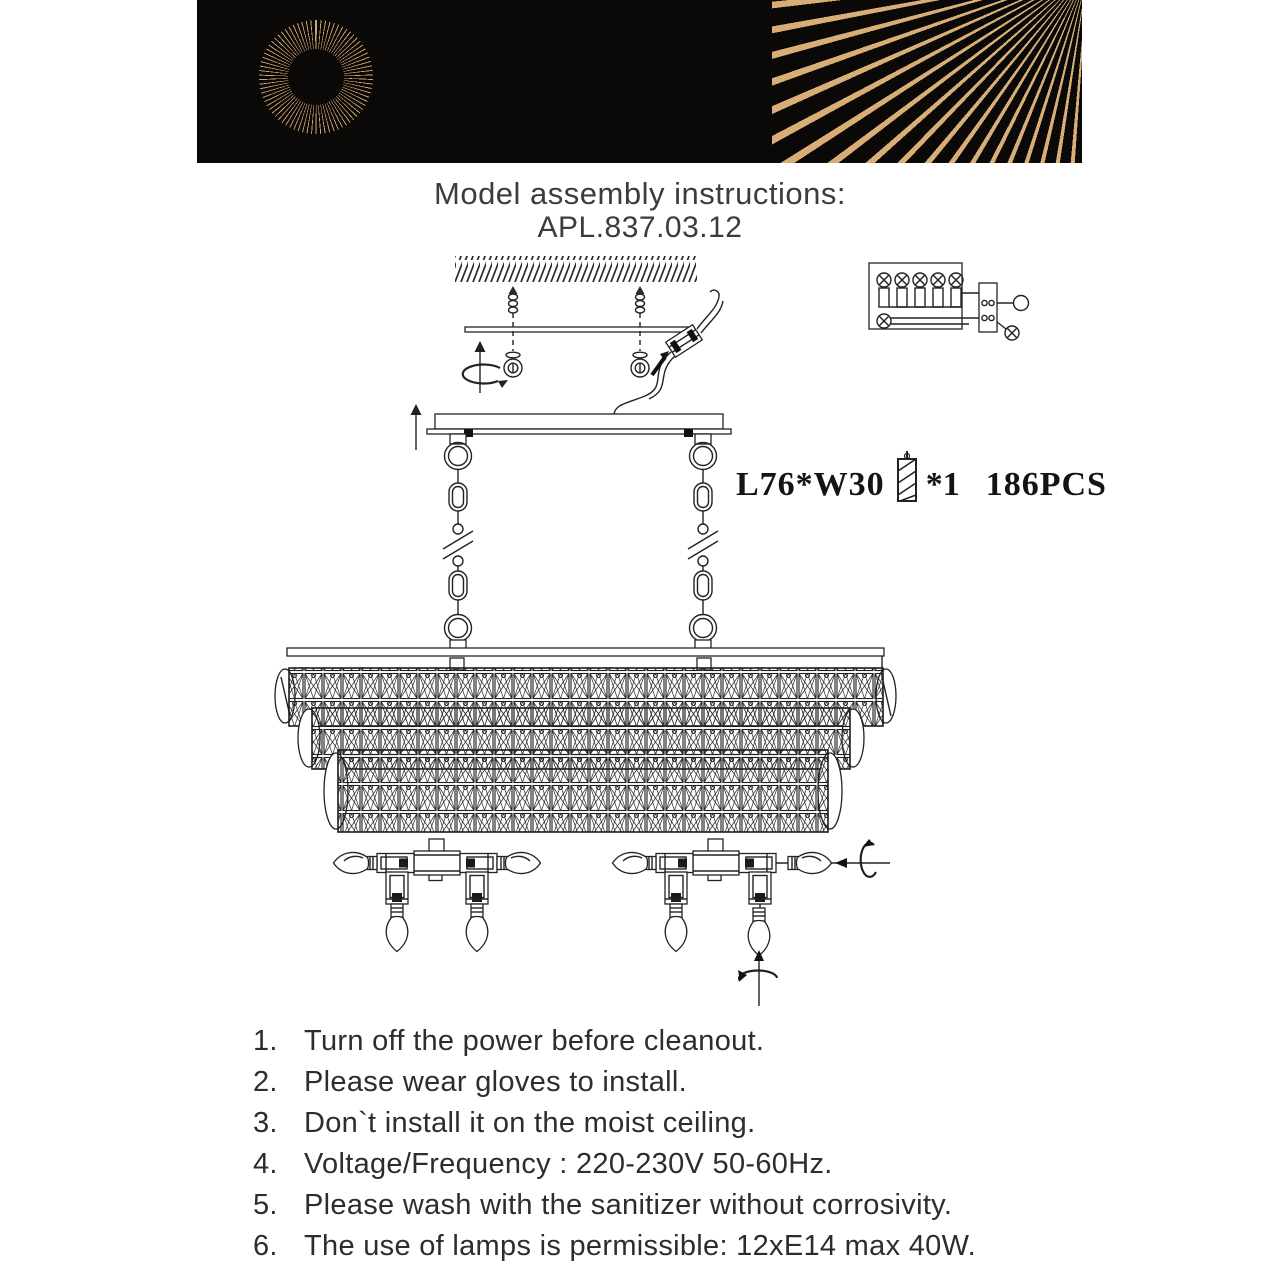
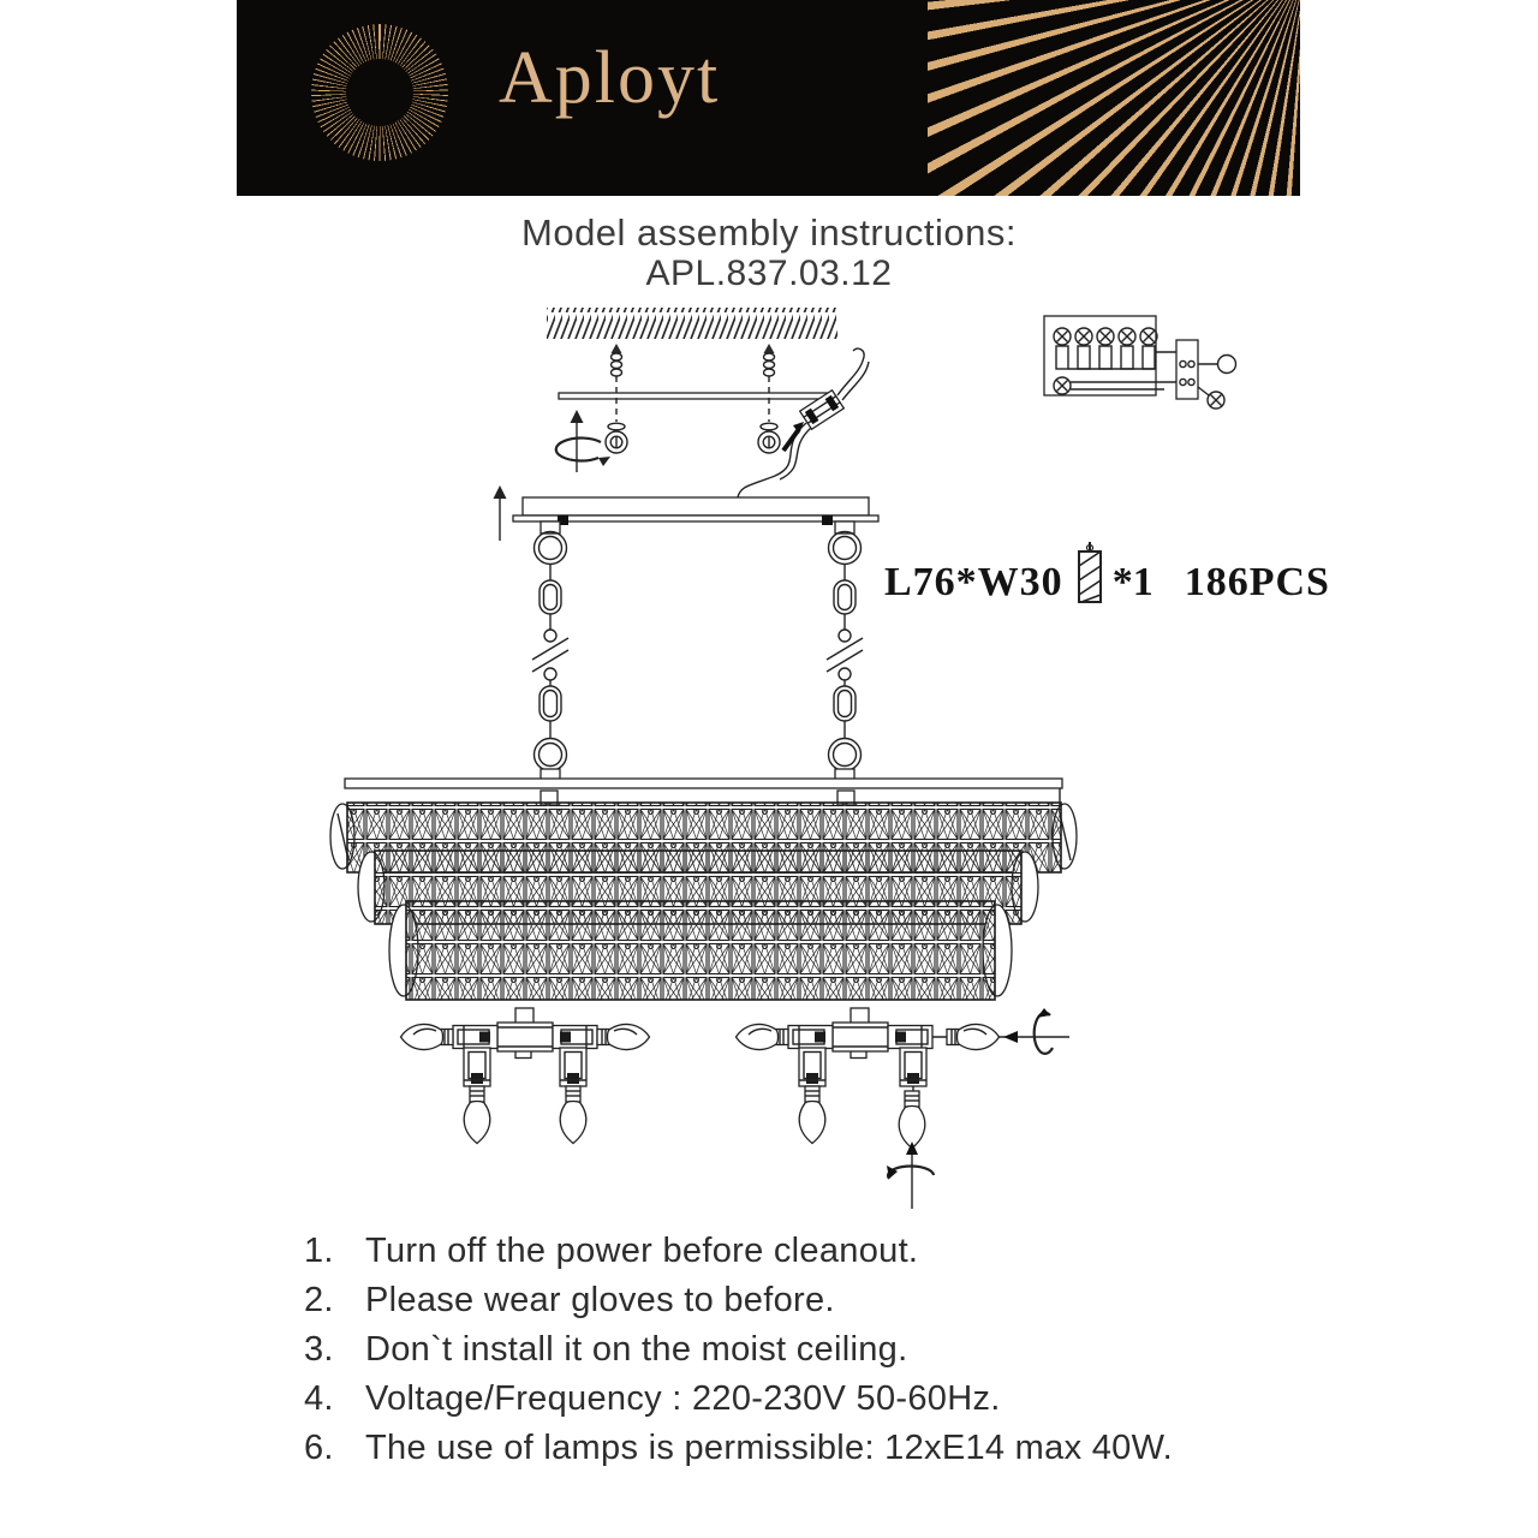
+ Aployt
  Model assembly instructions:
  APL.837.03.12
  L76*W30
  *1
  186PCS
  1.
  Turn off the power before cleanout.
  2.
- Please wear gloves to install.
+ Please wear gloves to before.
  3.
  Don`t install it on the moist ceiling.
  4.
  Voltage/Frequency : 220-230V 50-60Hz.
- 5.
- Please wash with the sanitizer without corrosivity.
  6.
  The use of lamps is permissible: 12xE14 max 40W.
